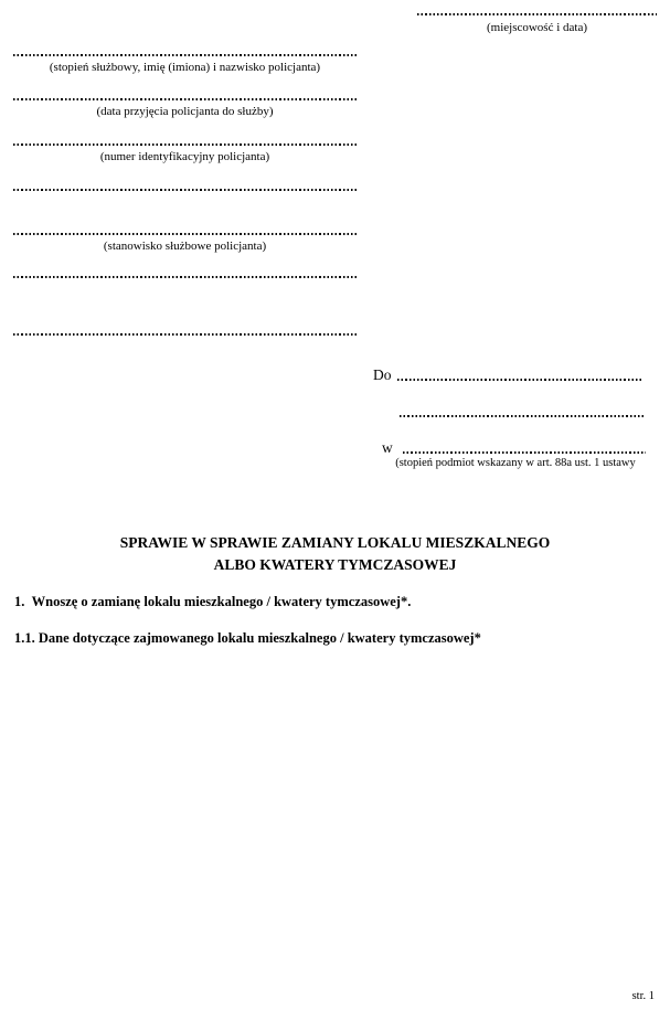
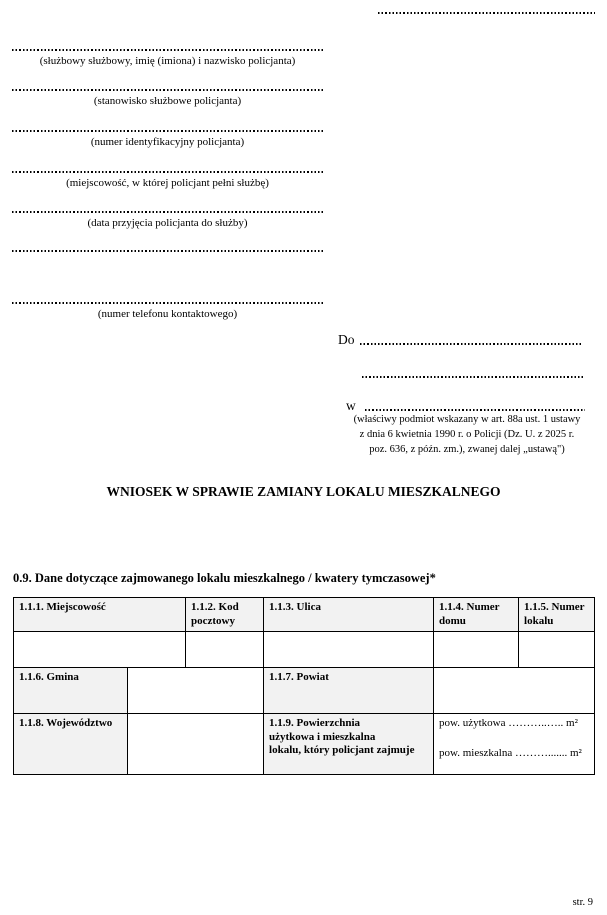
- (miejscowość i data)
- (stopień służbowy, imię (imiona) i nazwisko policjanta)
+ (służbowy służbowy, imię (imiona) i nazwisko policjanta)
- (data przyjęcia policjanta do służby)
+ (stanowisko służbowe policjanta)
  (numer identyfikacyjny policjanta)
+ (miejscowość, w której policjant pełni służbę)
- (stanowisko służbowe policjanta)
+ (data przyjęcia policjanta do służby)
+ (numer telefonu kontaktowego)
  Do
  w
- (stopień podmiot wskazany w art. 88a ust. 1 ustawy
+ (właściwy podmiot wskazany w art. 88a ust. 1 ustawy
+ z dnia 6 kwietnia 1990 r. o Policji (Dz. U. z 2025 r.
+ poz. 636, z późn. zm.), zwanej dalej „ustawą")
- SPRAWIE W SPRAWIE ZAMIANY LOKALU MIESZKALNEGO
+ WNIOSEK W SPRAWIE ZAMIANY LOKALU MIESZKALNEGO
- ALBO KWATERY TYMCZASOWEJ
- 1. Wnoszę o zamianę lokalu mieszkalnego / kwatery tymczasowej*.
- 1.1. Dane dotyczące zajmowanego lokalu mieszkalnego / kwatery tymczasowej*
+ 0.9. Dane dotyczące zajmowanego lokalu mieszkalnego / kwatery tymczasowej*
+ 1.1.1. Miejscowość	1.1.2. Kod pocztowy	1.1.3. Ulica	1.1.4. Numer domu	1.1.5. Numer lokalu
+ 1.1.6. Gmina		1.1.7. Powiat
+ 1.1.8. Województwo		1.1.9. Powierzchnia użytkowa i mieszkalna lokalu, który policjant zajmuje	pow. użytkowa ………..….. m² pow. mieszkalna ………....... m²
- str. 1
+ str. 9
